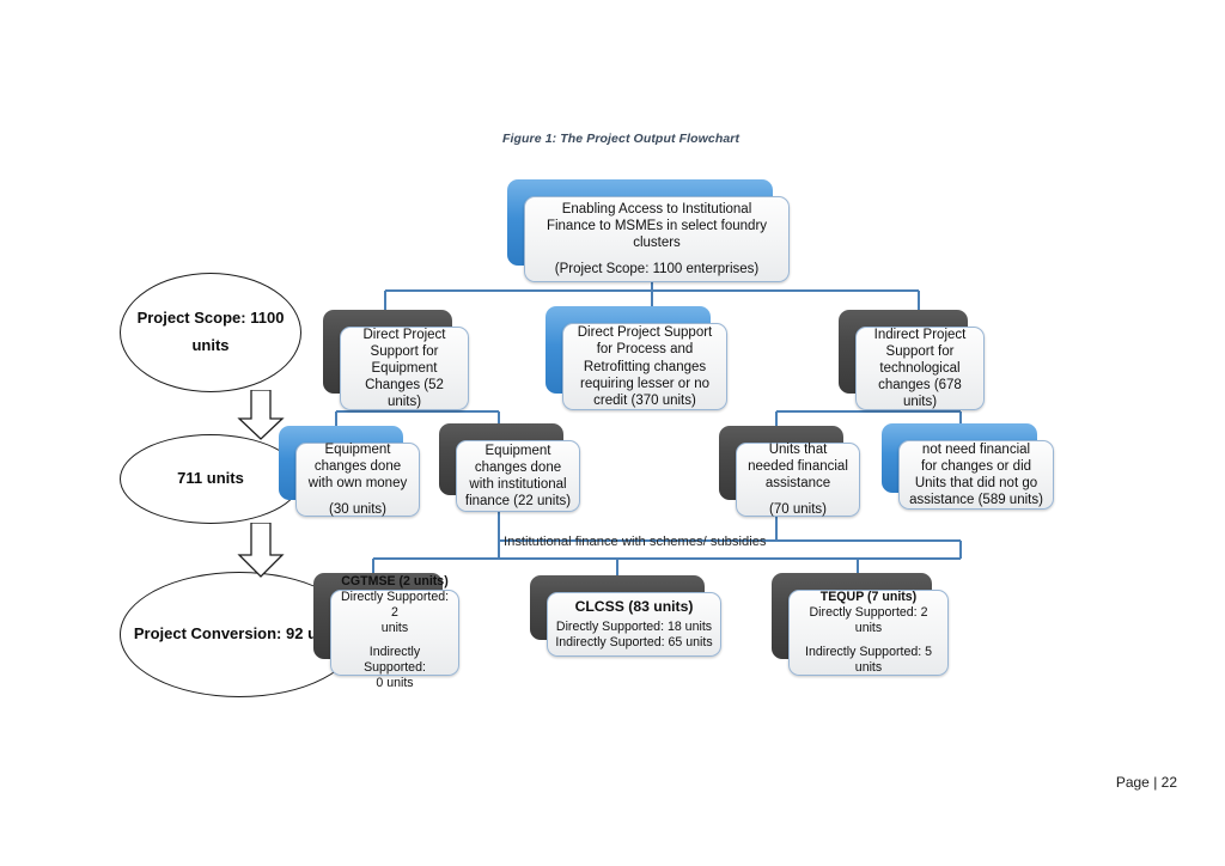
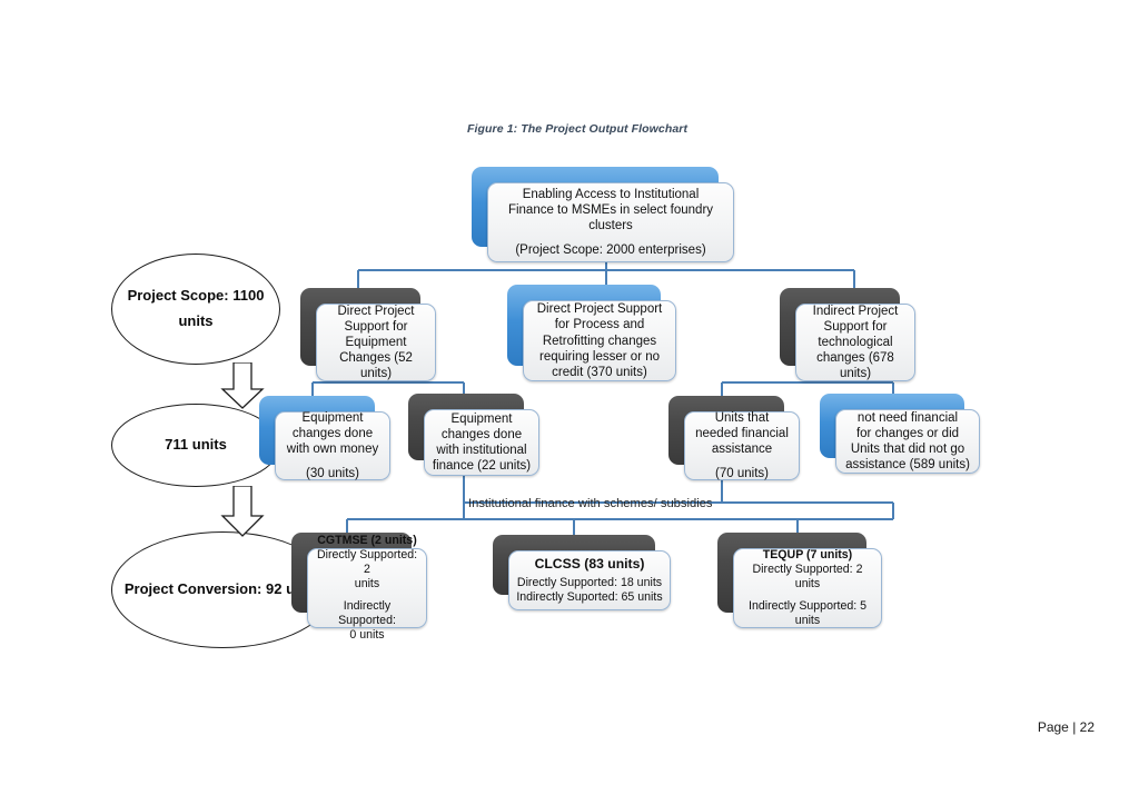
  Figure 1: The Project Output Flowchart
  Project Scope: 1100 units
  711 units
  Project Conversion: 92
  Enabling Access to Institutional
  Finance to MSMEs in select foundry
  clusters
- (Project Scope: 1100 enterprises)
+ (Project Scope: 2000 enterprises)
  Direct Project
  Support for
  Equipment
  Changes (52
  units)
  Direct Project Support
  for Process and
  Retrofitting changes
  requiring lesser or no
  credit (370 units)
  Indirect Project
  Support for
  technological
  changes (678
  units)
  Equipment
  changes done
  with own money
  (30 units)
  Equipment
  changes done
  with institutional
  finance (22 units)
  Units that
  needed financial
  assistance
  (70 units)
  not need financial
  for changes or did
  Units that did not go
  assistance (589 units)
  Institutional finance with schemes/ subsidies
  CGTMSE (2 units)
  Directly Supported: 2
  units
  Indirectly Supported:
  0 units
  CLCSS (83 units)
  Directly Supported: 18 units
  Indirectly Suported: 65 units
  TEQUP (7 units)
  Directly Supported: 2
  units
  Indirectly Supported: 5
  units
  Page | 22
